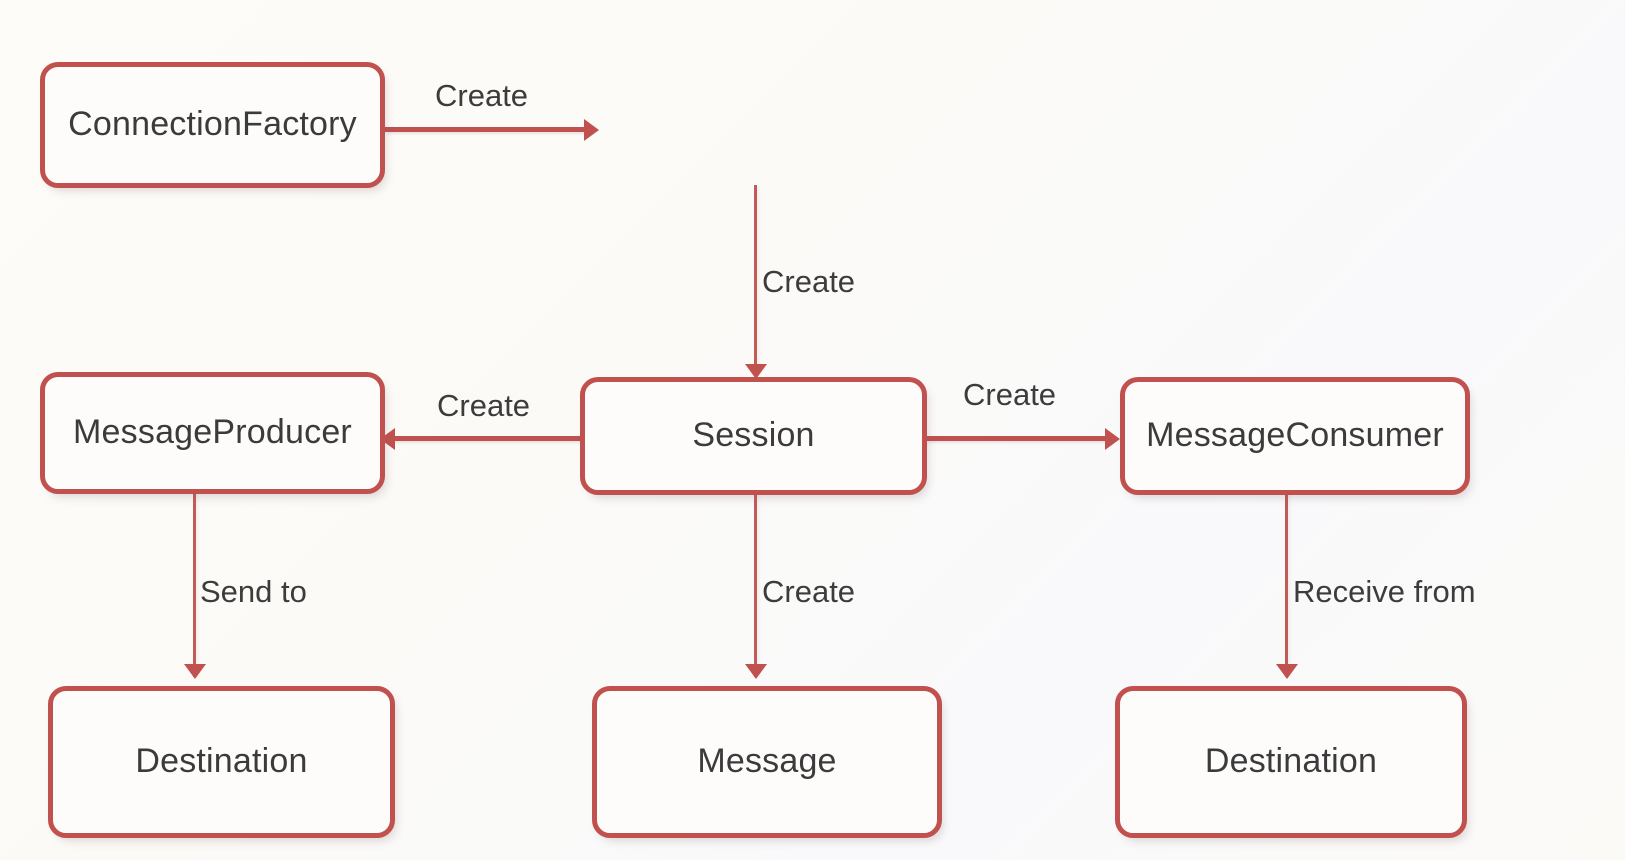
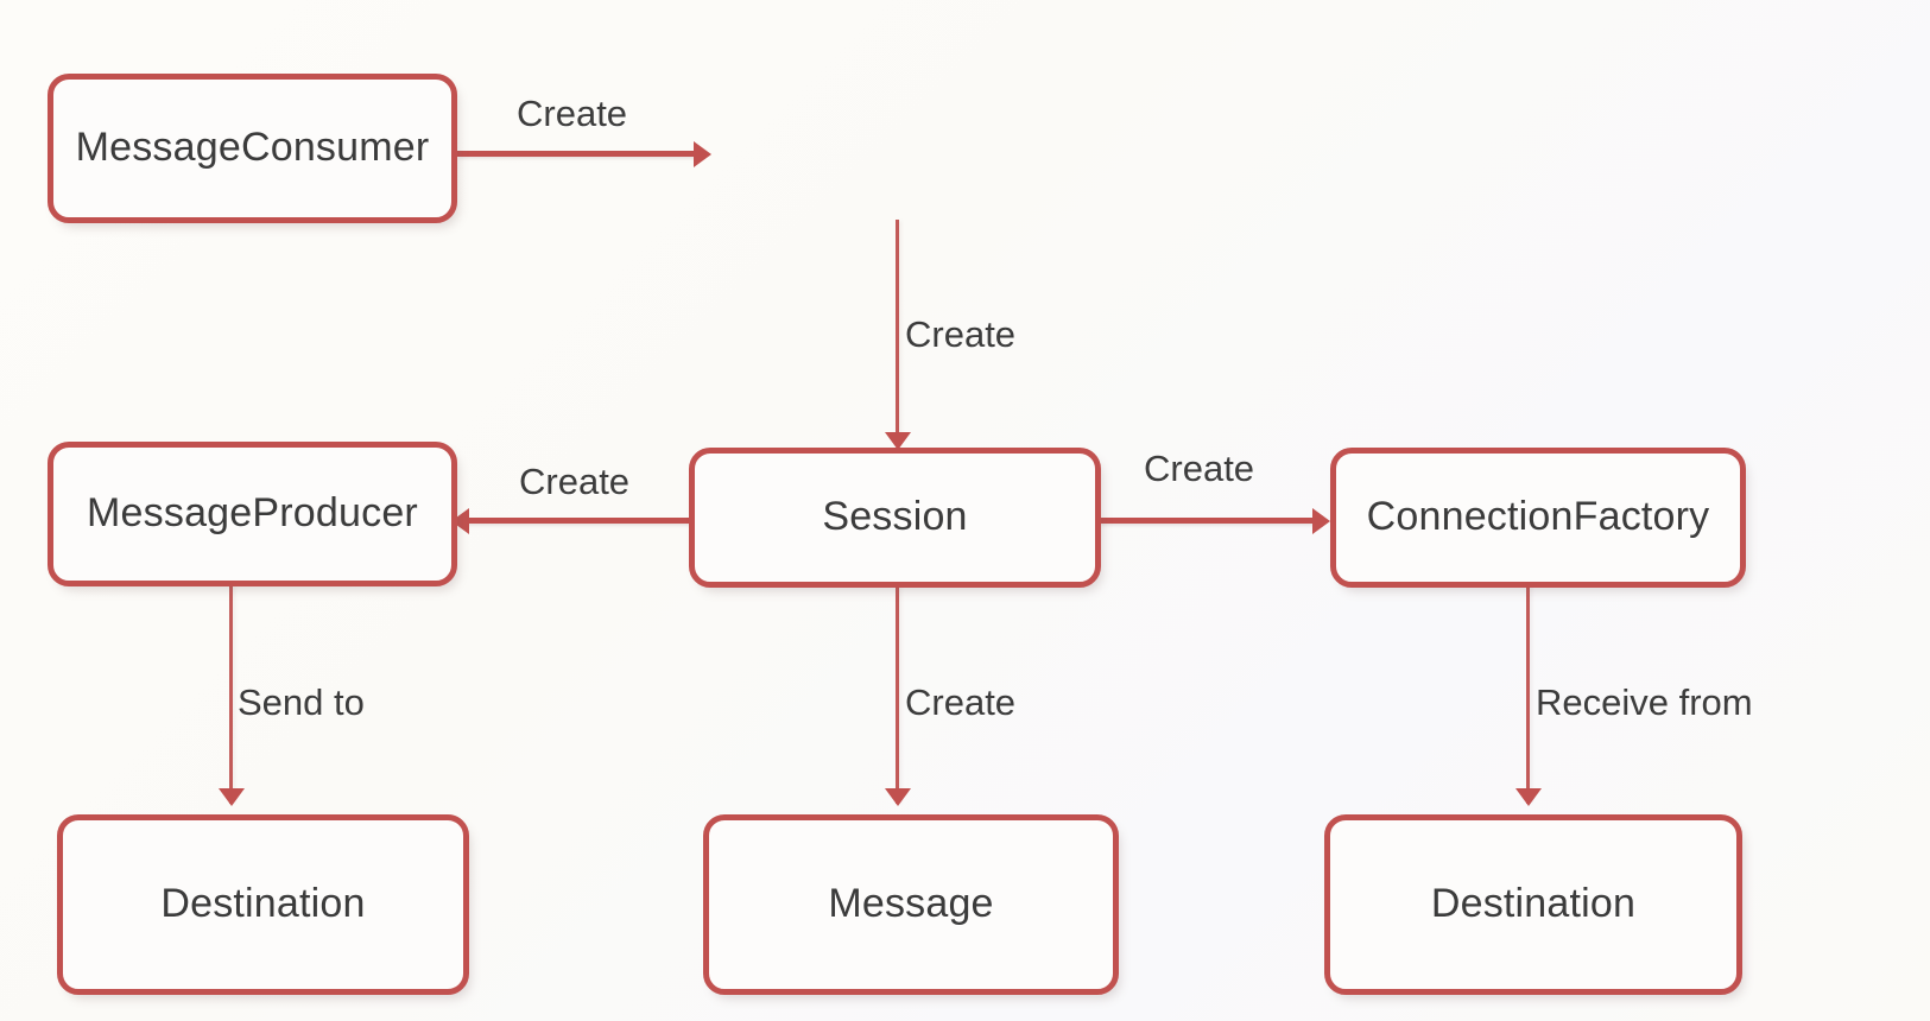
  Create
  Create
  Create
  Create
  Send to
  Create
  Receive from
- ConnectionFactory
+ MessageConsumer
  MessageProducer
  Session
- MessageConsumer
+ ConnectionFactory
  Destination
  Message
  Destination
